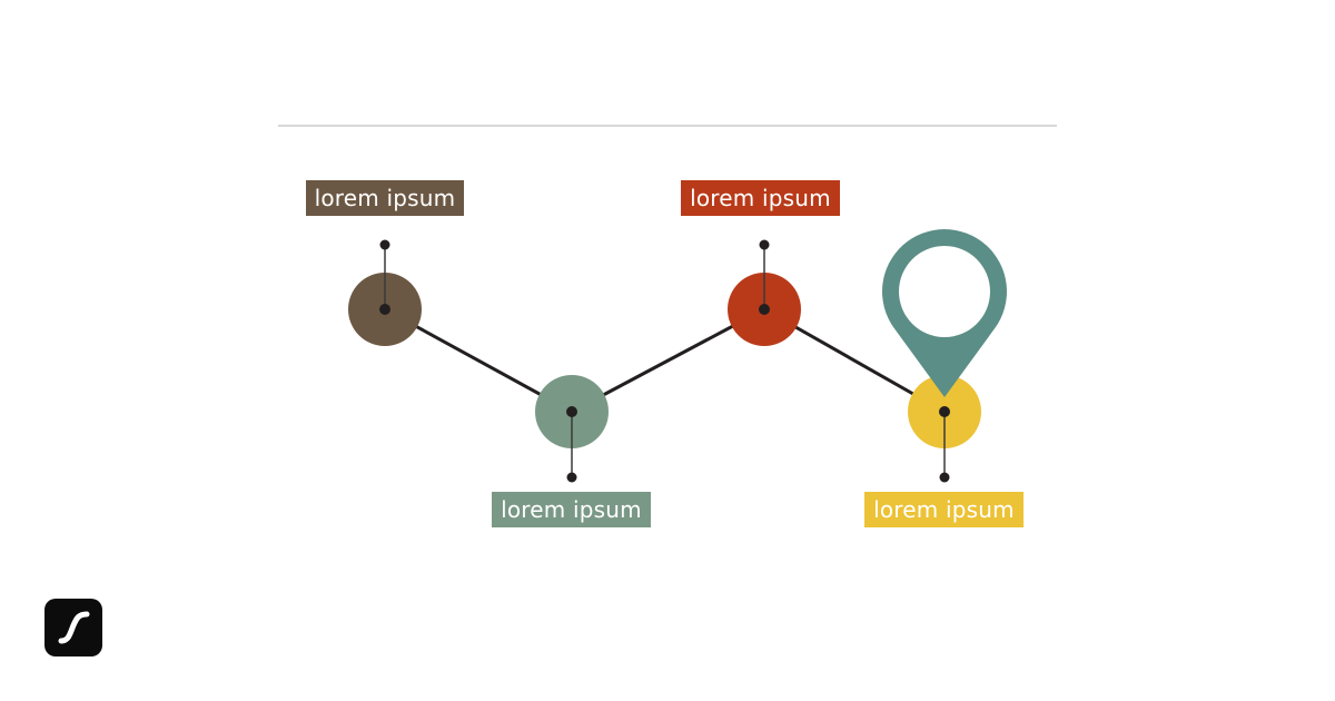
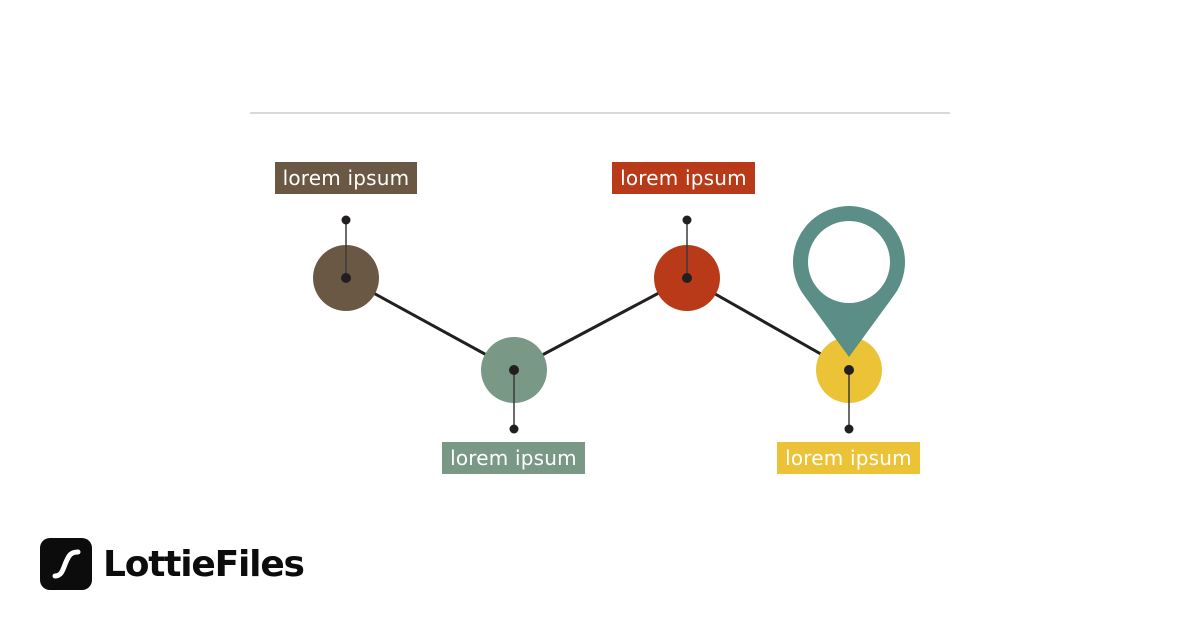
  lorem ipsum
  lorem ipsum
  lorem ipsum
  lorem ipsum
+ LottieFiles
